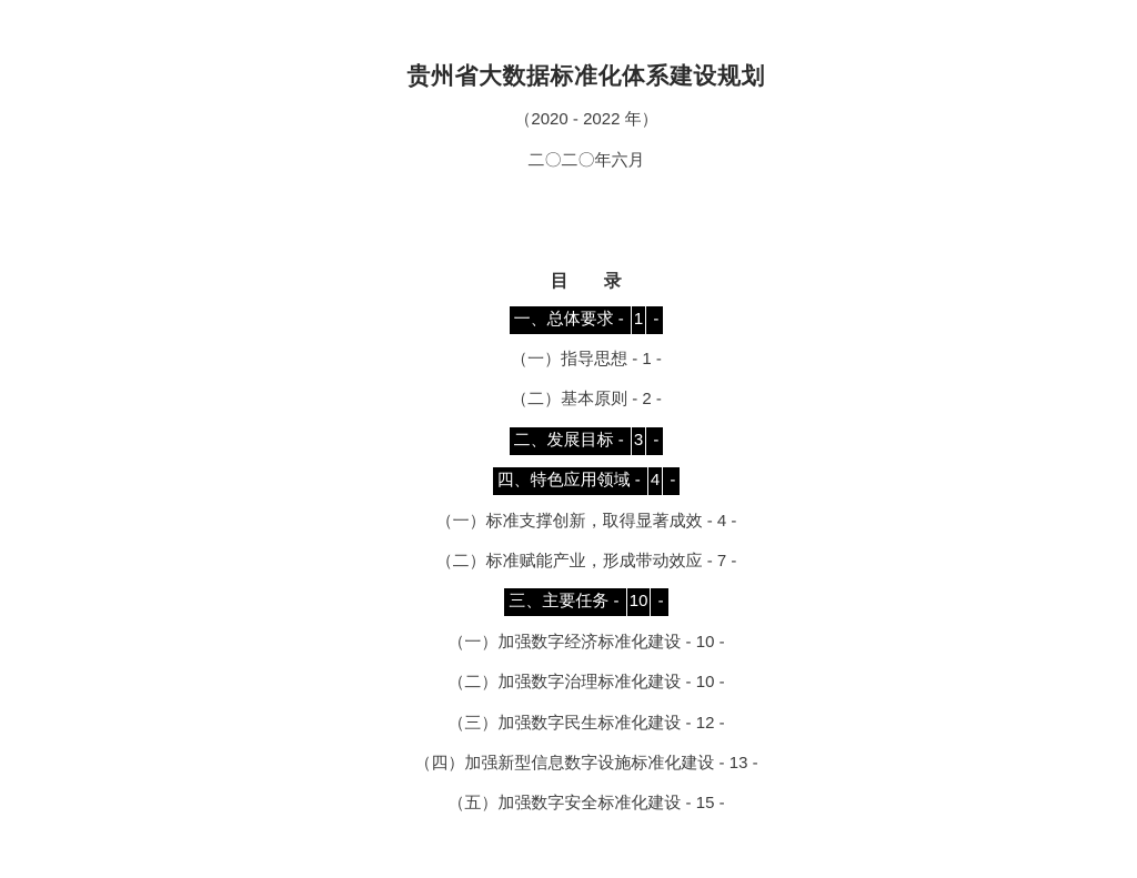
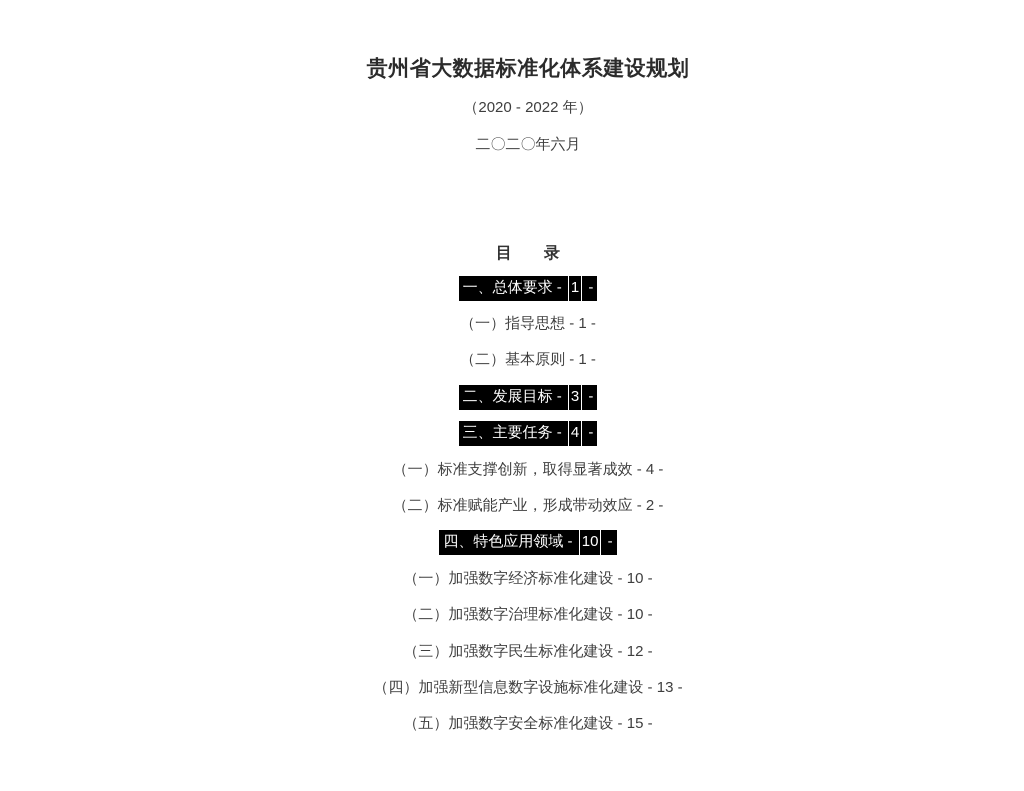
  贵州省大数据标准化体系建设规划
  （2020 - 2022 年）
  二〇二〇年六月
  目 录
  一、总体要求 -
  1
  -
  （一）指导思想 - 1 -
- （二）基本原则 - 2 -
+ （二）基本原则 - 1 -
  二、发展目标 -
  3
  -
- 四、特色应用领域 -
+ 三、主要任务 -
  4
  -
  （一）标准支撑创新，取得显著成效 - 4 -
- （二）标准赋能产业，形成带动效应 - 7 -
+ （二）标准赋能产业，形成带动效应 - 2 -
- 三、主要任务 -
+ 四、特色应用领域 -
  10
  -
  （一）加强数字经济标准化建设 - 10 -
  （二）加强数字治理标准化建设 - 10 -
  （三）加强数字民生标准化建设 - 12 -
  （四）加强新型信息数字设施标准化建设 - 13 -
  （五）加强数字安全标准化建设 - 15 -
